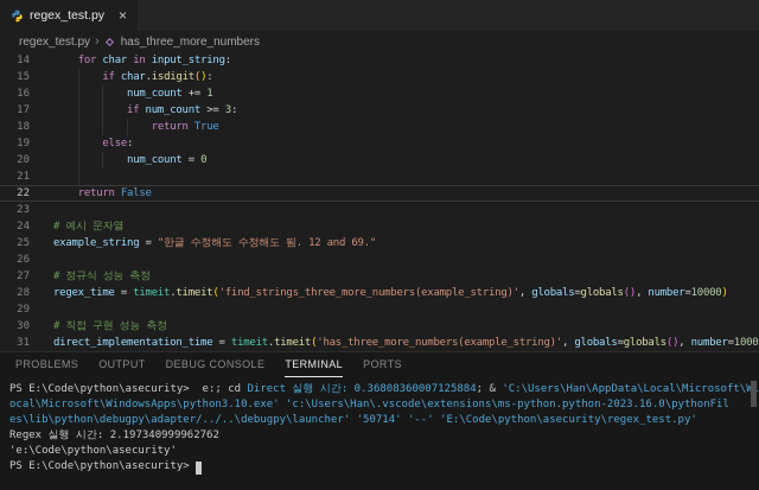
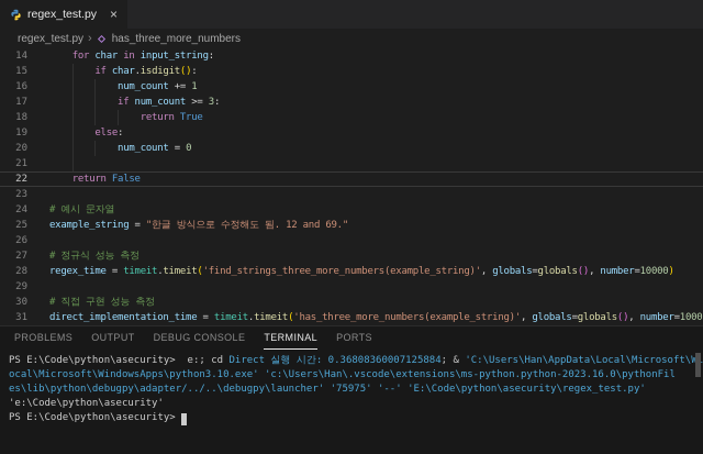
  regex_test.py
  ×
  regex_test.py
  ›
  has_three_more_numbers
  14
  for char in input_string:
  15
  if char.isdigit():
  16
  num_count += 1
  17
  if num_count >= 3:
  18
  return True
  19
  else:
  20
  num_count = 0
  21
  22
  return False
  23
  24
  # 예시 문자열
  25
- example_string = "한글 수정해도 수정해도 됨. 12 and 69."
+ example_string = "한글 방식으로 수정해도 됨. 12 and 69."
  26
  27
  # 정규식 성능 측정
  28
  regex_time = timeit.timeit('find_strings_three_more_numbers(example_string)', globals=globals(), number=10000)
  29
  30
  # 직접 구현 성능 측정
  31
  direct_implementation_time = timeit.timeit('has_three_more_numbers(example_string)', globals=globals(), number=1000
  PROBLEMS
  OUTPUT
  DEBUG CONSOLE
  TERMINAL
  PORTS
  PS E:\Code\python\asecurity> e:; cd Direct 실행 시간: 0.36808360007125884; & 'C:\Users\Han\AppData\Local\Microsoft\W
  ocal\Microsoft\WindowsApps\python3.10.exe' 'c:\Users\Han\.vscode\extensions\ms-python.python-2023.16.0\pythonFil
- es\lib\python\debugpy\adapter/../..\debugpy\launcher' '50714' '--' 'E:\Code\python\asecurity\regex_test.py'
+ es\lib\python\debugpy\adapter/../..\debugpy\launcher' '75975' '--' 'E:\Code\python\asecurity\regex_test.py'
- Regex 실행 시간: 2.197340999962762
  'e:\Code\python\asecurity'
  PS E:\Code\python\asecurity>
